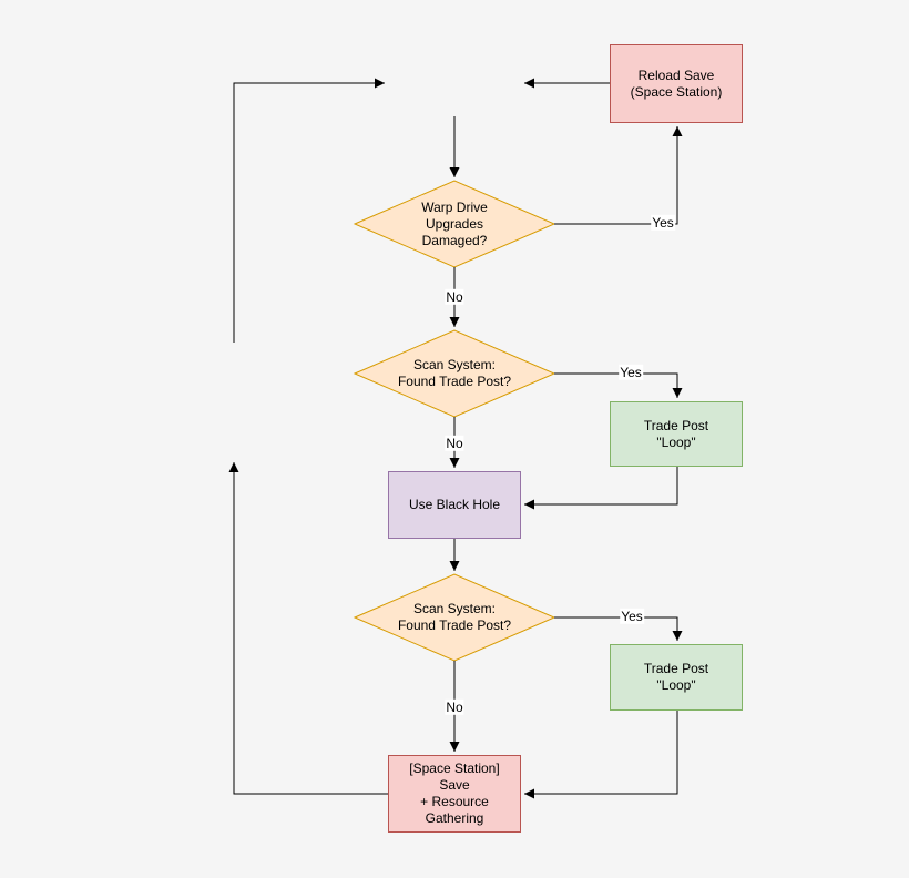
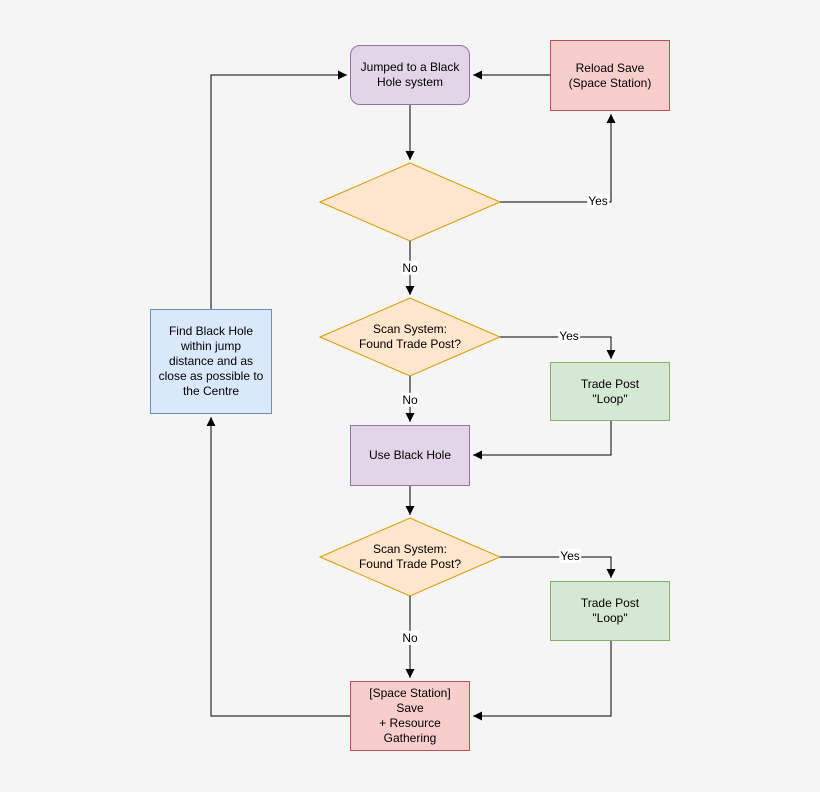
+ Jumped to a Black
+ Hole system
  Reload Save
  (Space Station)
- Warp Drive
- Upgrades
- Damaged?
  Scan System:
  Found Trade Post?
  Trade Post
  "Loop"
+ Find Black Hole
+ within jump
+ distance and as
+ close as possible to
+ the Centre
  Use Black Hole
  Scan System:
  Found Trade Post?
  Trade Post
  "Loop"
  [Space Station]
  Save
  + Resource
  Gathering
  Yes
  No
  Yes
  No
  Yes
  No
